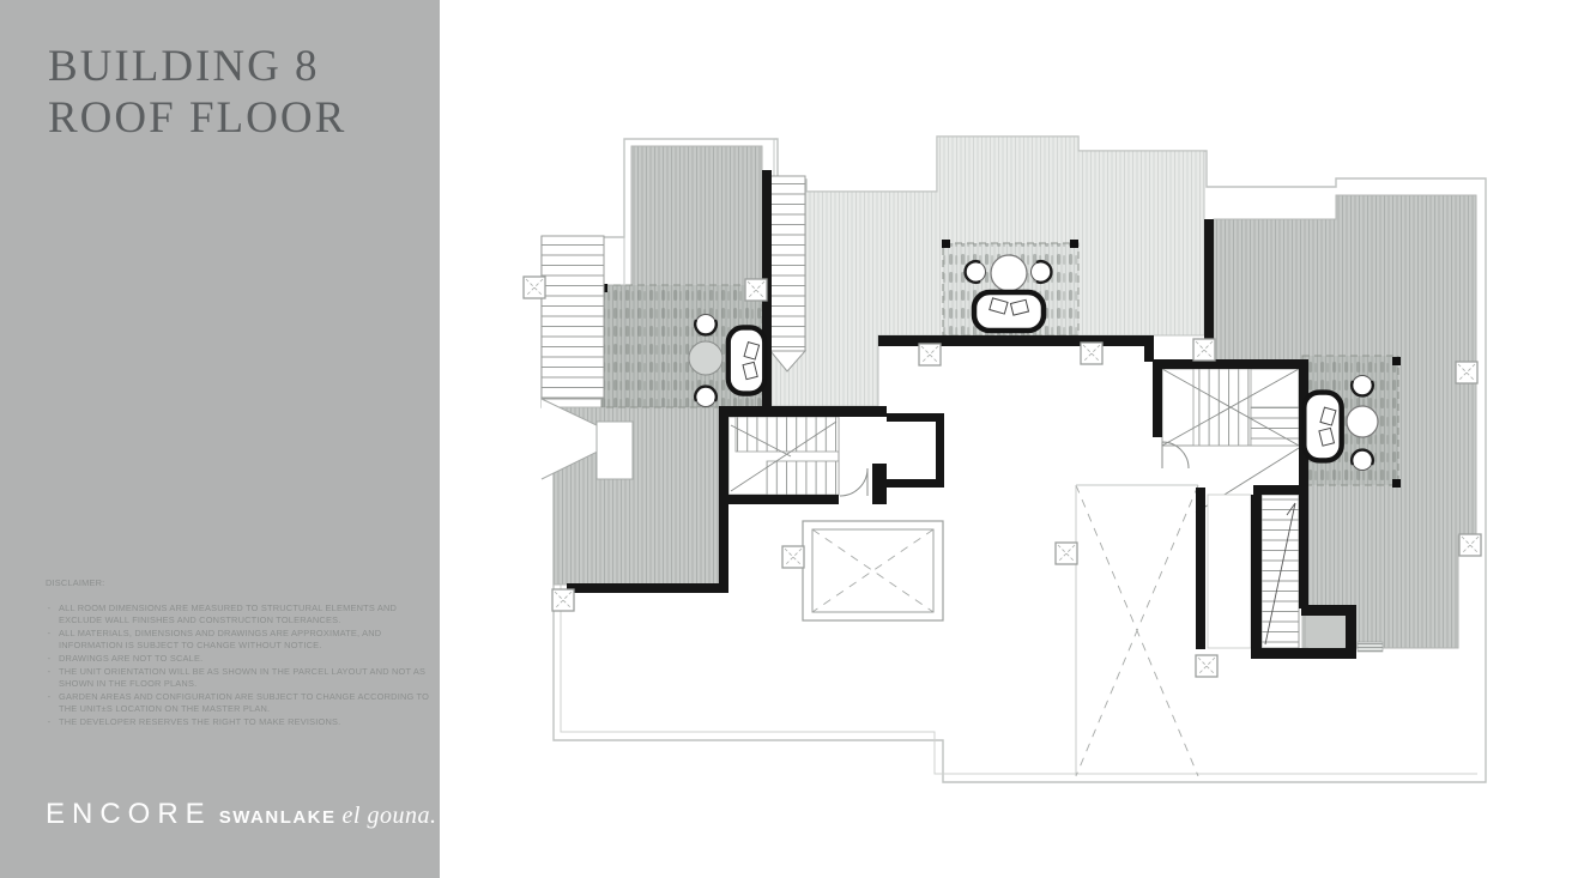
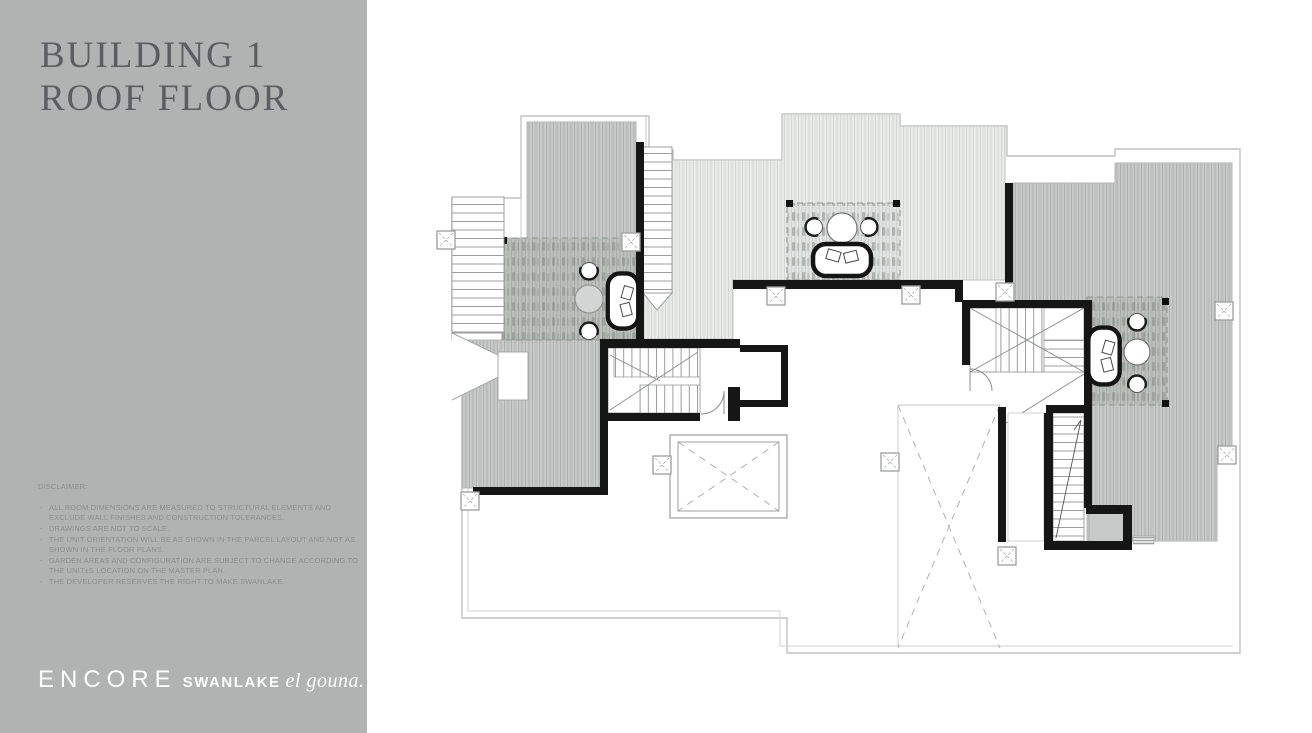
- BUILDING 8
+ BUILDING 1
  ROOF FLOOR
  DISCLAIMER:
  ALL ROOM DIMENSIONS ARE MEASURED TO STRUCTURAL ELEMENTS AND EXCLUDE WALL FINISHES AND CONSTRUCTION TOLERANCES.
- ALL MATERIALS, DIMENSIONS AND DRAWINGS ARE APPROXIMATE, AND INFORMATION IS SUBJECT TO CHANGE WITHOUT NOTICE.
  DRAWINGS ARE NOT TO SCALE.
  THE UNIT ORIENTATION WILL BE AS SHOWN IN THE PARCEL LAYOUT AND NOT AS SHOWN IN THE FLOOR PLANS.
  GARDEN AREAS AND CONFIGURATION ARE SUBJECT TO CHANGE ACCORDING TO THE UNIT±S LOCATION ON THE MASTER PLAN.
- THE DEVELOPER RESERVES THE RIGHT TO MAKE REVISIONS.
+ THE DEVELOPER RESERVES THE RIGHT TO MAKE SWANLAKE.
  ENCORE
  SWANLAKE
  el gouna.
